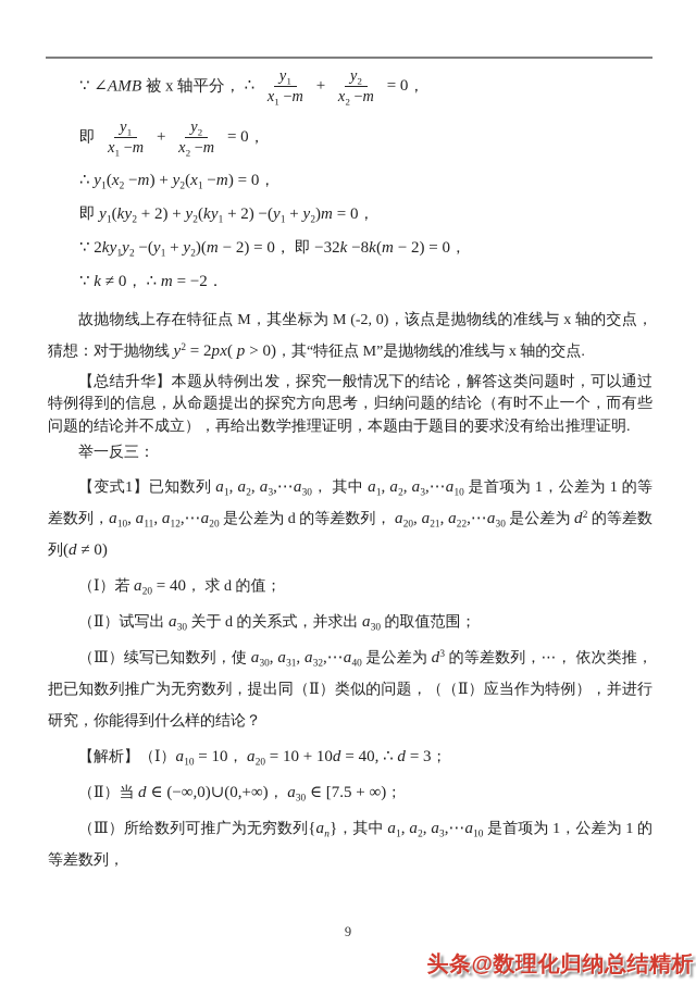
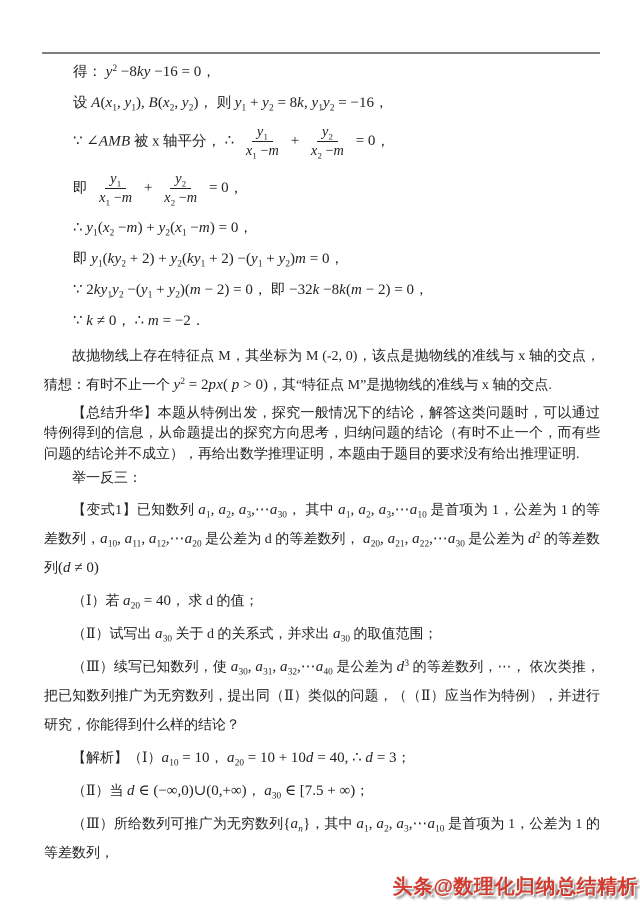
+ 得： y2 −8ky −16 = 0，
+ 设 A(x1, y1), B(x2, y2)， 则 y1 + y2 = 8k, y1y2 = −16，
  ∵ ∠AMB 被 x 轴平分， ∴
  y1
  x1 −m
  +
  y2
  x2 −m
  = 0，
  即
  y1
  x1 −m
  +
  y2
  x2 −m
  = 0，
  ∴ y1(x2 −m) + y2(x1 −m) = 0，
  即 y1(ky2 + 2) + y2(ky1 + 2) −(y1 + y2)m = 0，
  ∵ 2ky1y2 −(y1 + y2)(m − 2) = 0， 即 −32k −8k(m − 2) = 0，
  ∵ k ≠ 0， ∴ m = −2．
- 故抛物线上存在特征点 M，其坐标为 M (-2, 0)，该点是抛物线的准线与 x 轴的交点，猜想：对于抛物线 y2 = 2px( p > 0)，其“特征点 M”是抛物线的准线与 x 轴的交点.
+ 故抛物线上存在特征点 M，其坐标为 M (-2, 0)，该点是抛物线的准线与 x 轴的交点，猜想：有时不止一个 y2 = 2px( p > 0)，其“特征点 M”是抛物线的准线与 x 轴的交点.
  【总结升华】本题从特例出发，探究一般情况下的结论，解答这类问题时，可以通过特例得到的信息，从命题提出的探究方向思考，归纳问题的结论（有时不止一个，而有些问题的结论并不成立），再给出数学推理证明，本题由于题目的要求没有给出推理证明.
  举一反三：
  【变式1】已知数列 a1, a2, a3,⋯a30， 其中 a1, a2, a3,⋯a10 是首项为 1，公差为 1 的等差数列，a10, a11, a12,⋯a20 是公差为 d 的等差数列， a20, a21, a22,⋯a30 是公差为 d2 的等差数列(d ≠ 0)
  （Ⅰ）若 a20 = 40， 求 d 的值；
  （Ⅱ）试写出 a30 关于 d 的关系式，并求出 a30 的取值范围；
  （Ⅲ）续写已知数列，使 a30, a31, a32,⋯a40 是公差为 d3 的等差数列，⋯， 依次类推，把已知数列推广为无穷数列，提出同（Ⅱ）类似的问题，（（Ⅱ）应当作为特例），并进行研究，你能得到什么样的结论？
  【解析】（Ⅰ）a10 = 10， a20 = 10 + 10d = 40, ∴ d = 3；
  （Ⅱ）当 d ∈ (−∞,0)∪(0,+∞)， a30 ∈ [7.5 + ∞)；
  （Ⅲ）所给数列可推广为无穷数列{an}，其中 a1, a2, a3,⋯a10 是首项为 1，公差为 1 的等差数列，
- 9
  头条@数理化归纳总结精析
